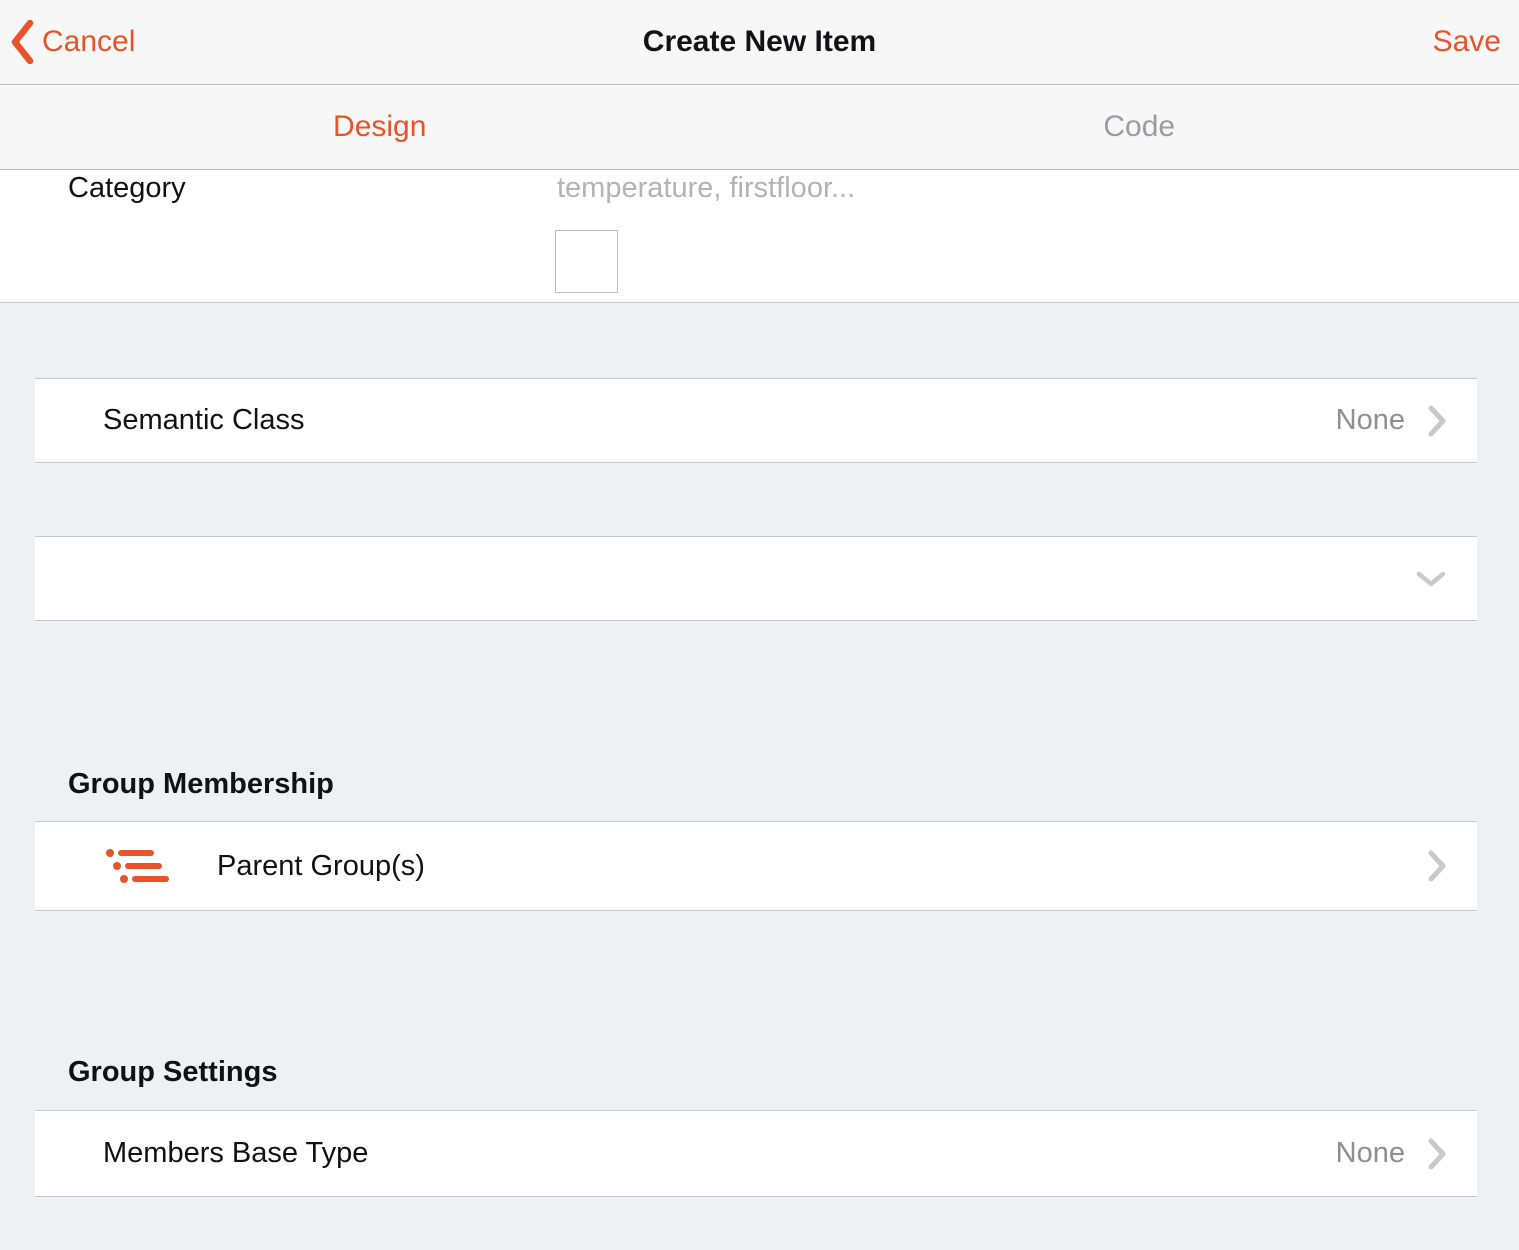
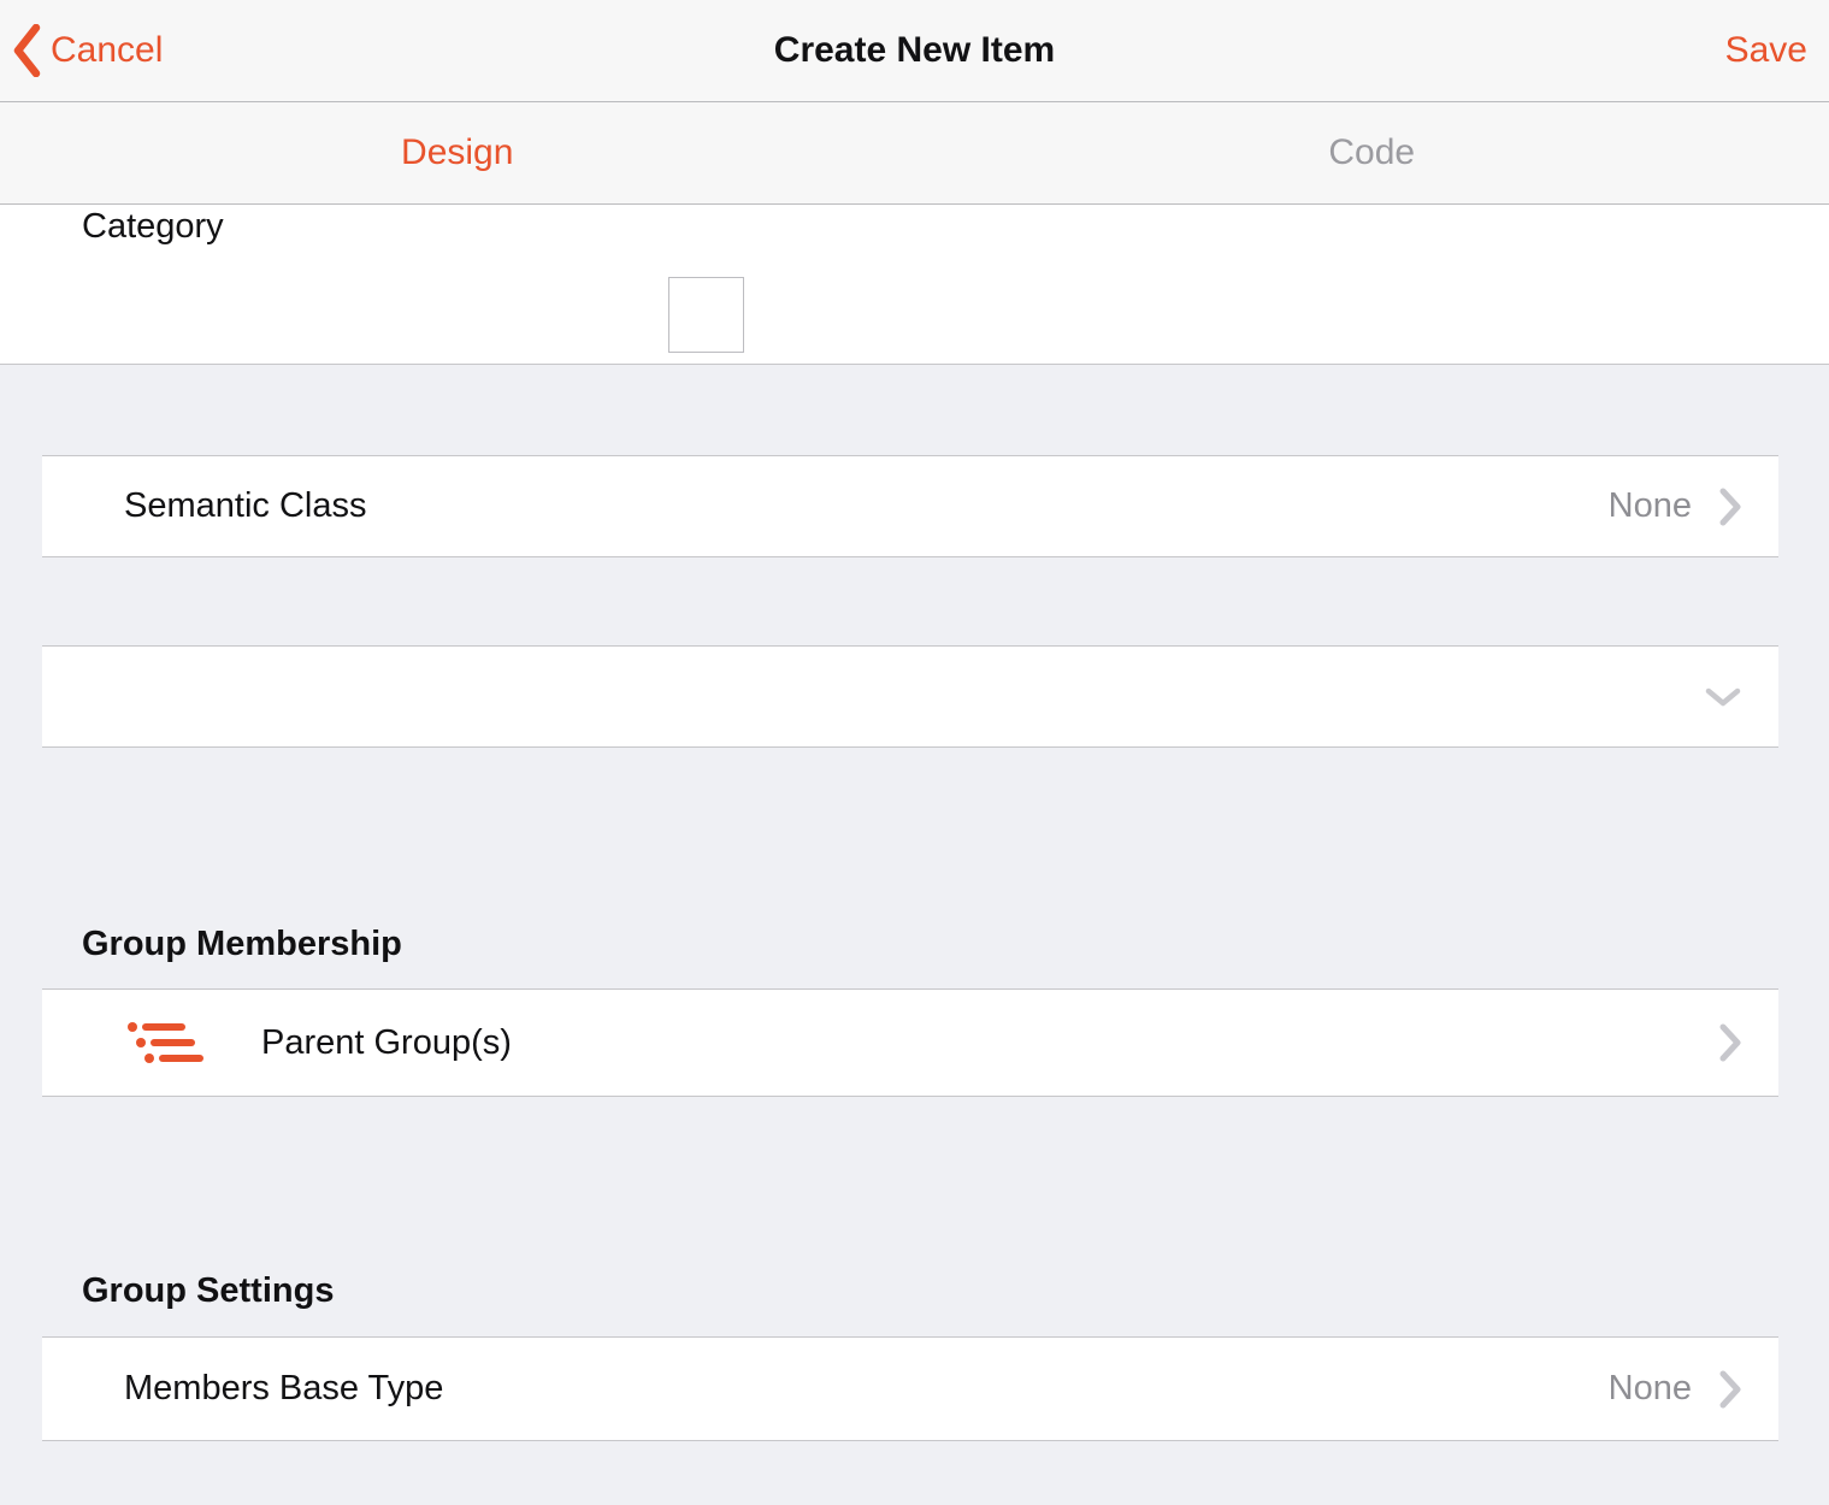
  Cancel
  Create New Item
  Save
  Design
  Code
  Category
- temperature, firstfloor...
  Semantic Class
  None
  Group Membership
  Parent Group(s)
  Group Settings
  Members Base Type
  None
